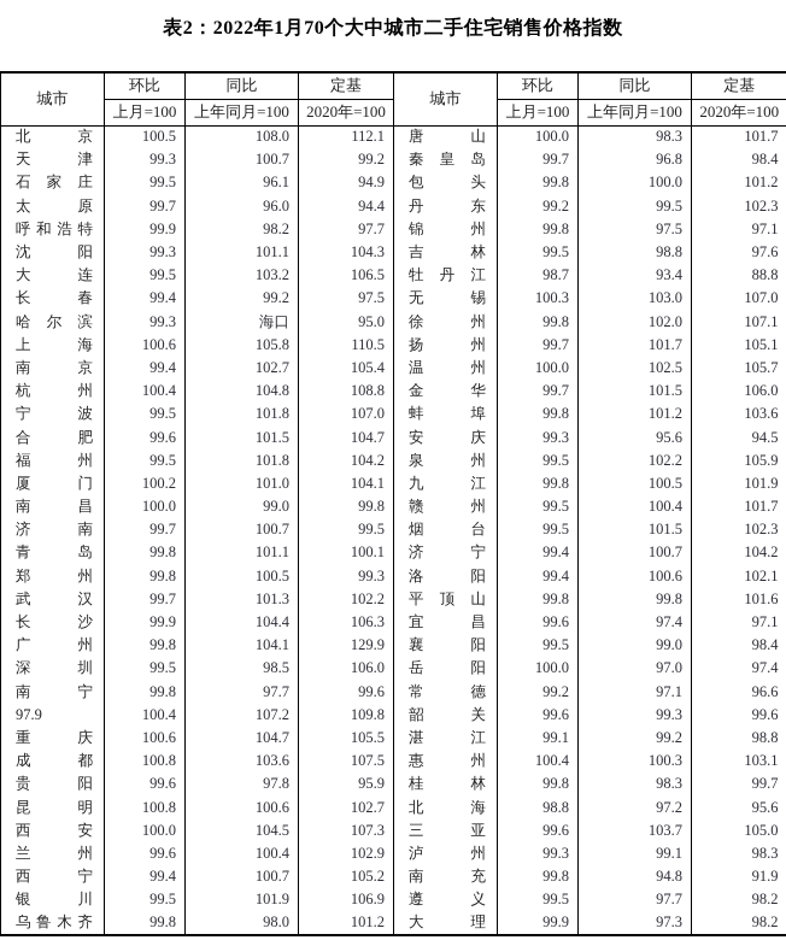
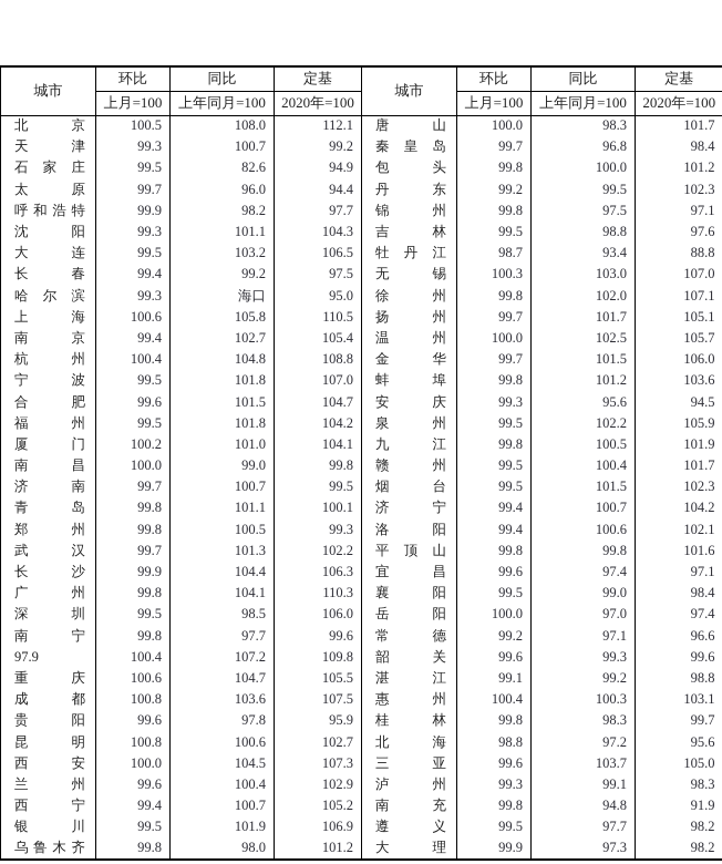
- 表2：2022年1月70个大中城市二手住宅销售价格指数
  城市	环比	同比	定基	城市	环比	同比	定基
  上月=100	上年同月=100	2020年=100	上月=100	上年同月=100	2020年=100
  北京	100.5	108.0	112.1	唐山	100.0	98.3	101.7
  天津	99.3	100.7	99.2	秦皇岛	99.7	96.8	98.4
- 石家庄	99.5	96.1	94.9	包头	99.8	100.0	101.2
+ 石家庄	99.5	82.6	94.9	包头	99.8	100.0	101.2
  太原	99.7	96.0	94.4	丹东	99.2	99.5	102.3
  呼和浩特	99.9	98.2	97.7	锦州	99.8	97.5	97.1
  沈阳	99.3	101.1	104.3	吉林	99.5	98.8	97.6
  大连	99.5	103.2	106.5	牡丹江	98.7	93.4	88.8
  长春	99.4	99.2	97.5	无锡	100.3	103.0	107.0
  哈尔滨	99.3	海口	95.0	徐州	99.8	102.0	107.1
  上海	100.6	105.8	110.5	扬州	99.7	101.7	105.1
  南京	99.4	102.7	105.4	温州	100.0	102.5	105.7
  杭州	100.4	104.8	108.8	金华	99.7	101.5	106.0
  宁波	99.5	101.8	107.0	蚌埠	99.8	101.2	103.6
  合肥	99.6	101.5	104.7	安庆	99.3	95.6	94.5
  福州	99.5	101.8	104.2	泉州	99.5	102.2	105.9
  厦门	100.2	101.0	104.1	九江	99.8	100.5	101.9
  南昌	100.0	99.0	99.8	赣州	99.5	100.4	101.7
  济南	99.7	100.7	99.5	烟台	99.5	101.5	102.3
  青岛	99.8	101.1	100.1	济宁	99.4	100.7	104.2
  郑州	99.8	100.5	99.3	洛阳	99.4	100.6	102.1
  武汉	99.7	101.3	102.2	平顶山	99.8	99.8	101.6
  长沙	99.9	104.4	106.3	宜昌	99.6	97.4	97.1
- 广州	99.8	104.1	129.9	襄阳	99.5	99.0	98.4
+ 广州	99.8	104.1	110.3	襄阳	99.5	99.0	98.4
  深圳	99.5	98.5	106.0	岳阳	100.0	97.0	97.4
  南宁	99.8	97.7	99.6	常德	99.2	97.1	96.6
  97.9	100.4	107.2	109.8	韶关	99.6	99.3	99.6
  重庆	100.6	104.7	105.5	湛江	99.1	99.2	98.8
  成都	100.8	103.6	107.5	惠州	100.4	100.3	103.1
  贵阳	99.6	97.8	95.9	桂林	99.8	98.3	99.7
  昆明	100.8	100.6	102.7	北海	98.8	97.2	95.6
  西安	100.0	104.5	107.3	三亚	99.6	103.7	105.0
  兰州	99.6	100.4	102.9	泸州	99.3	99.1	98.3
  西宁	99.4	100.7	105.2	南充	99.8	94.8	91.9
  银川	99.5	101.9	106.9	遵义	99.5	97.7	98.2
  乌鲁木齐	99.8	98.0	101.2	大理	99.9	97.3	98.2
